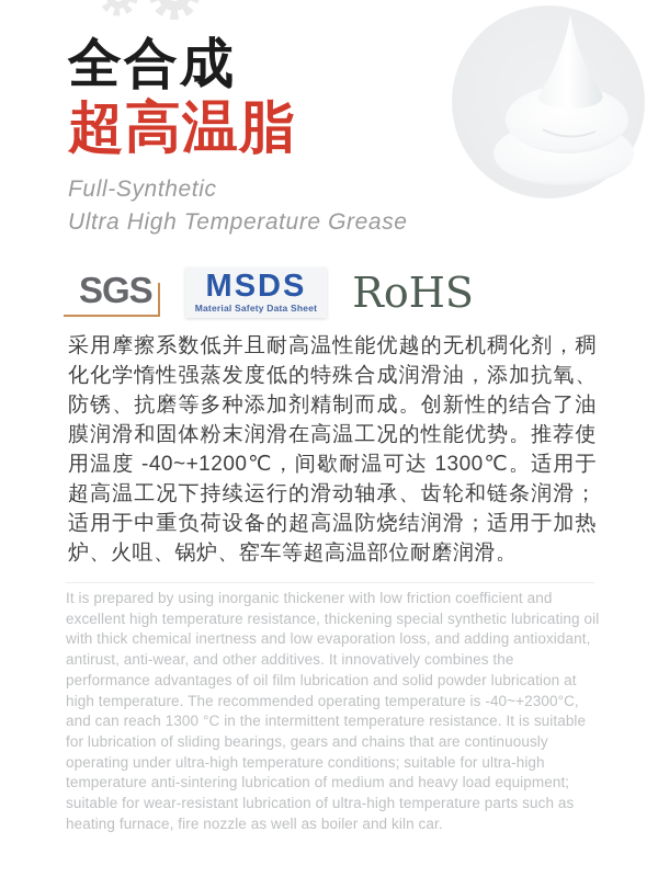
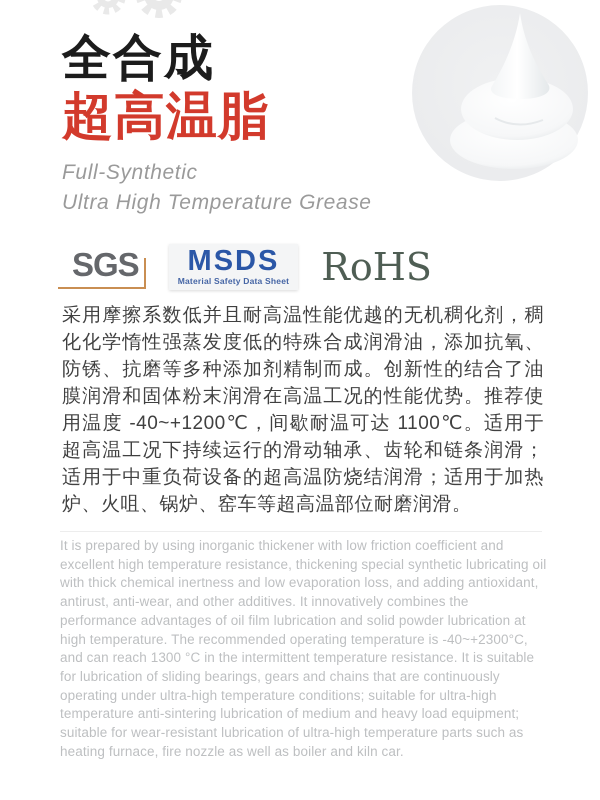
  全合成
  超高温脂
  Full-Synthetic
  Ultra High Temperature Grease
  SGS
  MSDS
  Material Safety Data Sheet
  RoHS
- 采用摩擦系数低并且耐高温性能优越的无机稠化剂，稠化化学惰性强蒸发度低的特殊合成润滑油，添加抗氧、防锈、抗磨等多种添加剂精制而成。创新性的结合了油膜润滑和固体粉末润滑在高温工况的性能优势。推荐使用温度 -40~+1200℃，间歇耐温可达 1300℃。适用于超高温工况下持续运行的滑动轴承、齿轮和链条润滑；适用于中重负荷设备的超高温防烧结润滑；适用于加热炉、火咀、锅炉、窑车等超高温部位耐磨润滑。
+ 采用摩擦系数低并且耐高温性能优越的无机稠化剂，稠化化学惰性强蒸发度低的特殊合成润滑油，添加抗氧、防锈、抗磨等多种添加剂精制而成。创新性的结合了油膜润滑和固体粉末润滑在高温工况的性能优势。推荐使用温度 -40~+1200℃，间歇耐温可达 1100℃。适用于超高温工况下持续运行的滑动轴承、齿轮和链条润滑；适用于中重负荷设备的超高温防烧结润滑；适用于加热炉、火咀、锅炉、窑车等超高温部位耐磨润滑。
  It is prepared by using inorganic thickener with low friction coefficient and excellent high temperature resistance, thickening special synthetic lubricating oil with thick chemical inertness and low evaporation loss, and adding antioxidant, antirust, anti-wear, and other additives. It innovatively combines the performance advantages of oil film lubrication and solid powder lubrication at high temperature. The recommended operating temperature is -40~+2300°C, and can reach 1300 °C in the intermittent temperature resistance. It is suitable for lubrication of sliding bearings, gears and chains that are continuously operating under ultra-high temperature conditions; suitable for ultra-high temperature anti-sintering lubrication of medium and heavy load equipment; suitable for wear-resistant lubrication of ultra-high temperature parts such as heating furnace, fire nozzle as well as boiler and kiln car.
